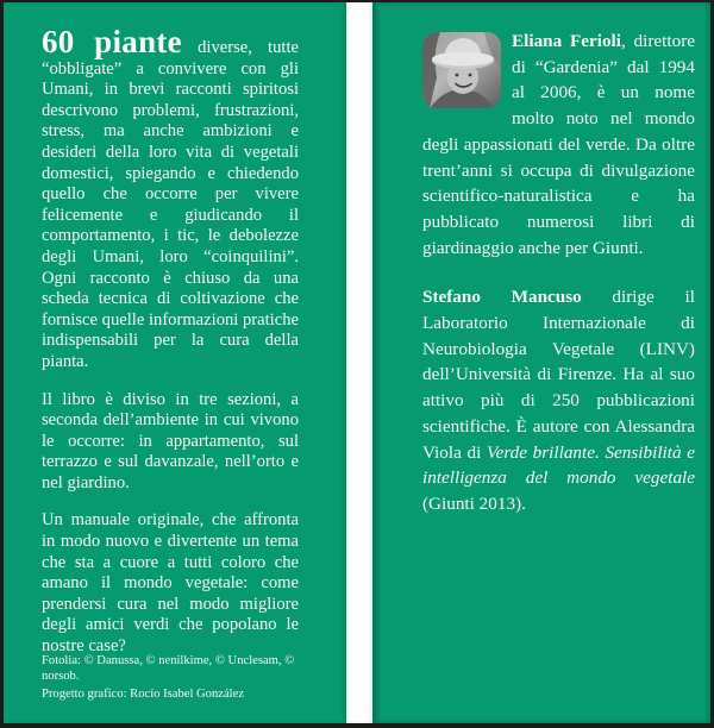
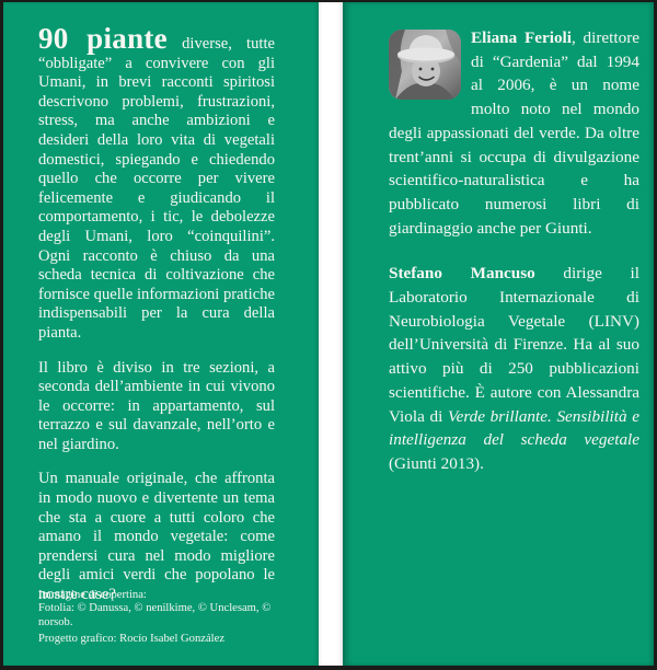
- 60 piante diverse, tutte “obbligate” a convivere con gli Umani, in brevi racconti spiritosi descrivono problemi, frustrazioni, stress, ma anche ambizioni e desideri della loro vita di vegetali domestici, spiegando e chiedendo quello che occorre per vivere felicemente e giudicando il comportamento, i tic, le debolezze degli Umani, loro “coinquilini”. Ogni racconto è chiuso da una scheda tecnica di coltivazione che fornisce quelle informazioni pratiche indispensabili per la cura della pianta.
+ 90 piante diverse, tutte “obbligate” a convivere con gli Umani, in brevi racconti spiritosi descrivono problemi, frustrazioni, stress, ma anche ambizioni e desideri della loro vita di vegetali domestici, spiegando e chiedendo quello che occorre per vivere felicemente e giudicando il comportamento, i tic, le debolezze degli Umani, loro “coinquilini”. Ogni racconto è chiuso da una scheda tecnica di coltivazione che fornisce quelle informazioni pratiche indispensabili per la cura della pianta.
  Il libro è diviso in tre sezioni, a seconda dell’ambiente in cui vivono le occorre: in appartamento, sul terrazzo e sul davanzale, nell’orto e nel giardino.
  Un manuale originale, che affronta in modo nuovo e divertente un tema che sta a cuore a tutti coloro che amano il mondo vegetale: come prendersi cura nel modo migliore degli amici verdi che popolano le nostre case?
+ Immagine di copertina:
  Fotolia: © Danussa, © nenilkime, © Unclesam, © norsob.
  Progetto grafico: Rocío Isabel González
  Eliana Ferioli, direttore di “Gardenia” dal 1994 al 2006, è un nome molto noto nel mondo degli appassionati del verde. Da oltre trent’anni si occupa di divulgazione scientifico-naturalistica e ha pubblicato numerosi libri di giardinaggio anche per Giunti.
- Stefano Mancuso dirige il Laboratorio Internazionale di Neurobiologia Vegetale (LINV) dell’Università di Firenze. Ha al suo attivo più di 250 pubblicazioni scientifiche. È autore con Alessandra Viola di Verde brillante. Sensibilità e intelligenza del mondo vegetale (Giunti 2013).
+ Stefano Mancuso dirige il Laboratorio Internazionale di Neurobiologia Vegetale (LINV) dell’Università di Firenze. Ha al suo attivo più di 250 pubblicazioni scientifiche. È autore con Alessandra Viola di Verde brillante. Sensibilità e intelligenza del scheda vegetale (Giunti 2013).
